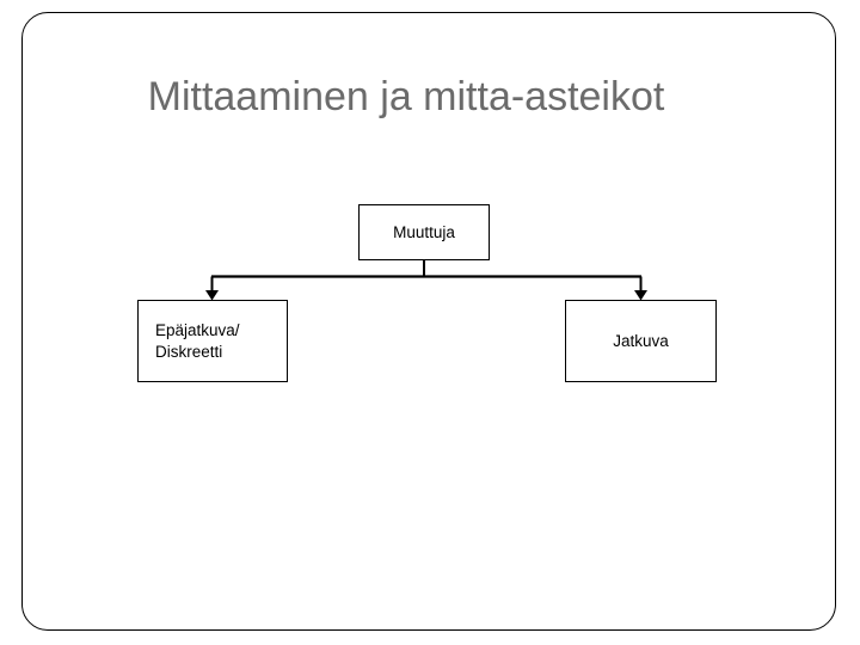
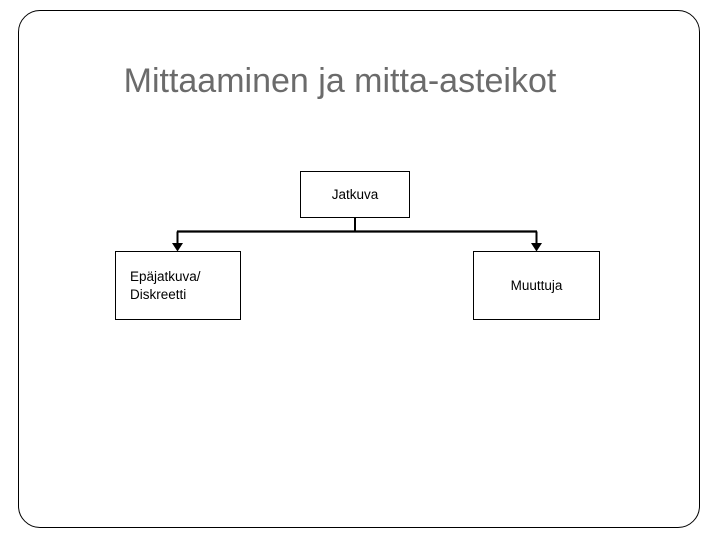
  Mittaaminen ja mitta-asteikot
- Muuttuja
+ Jatkuva
  Epäjatkuva/
  Diskreetti
- Jatkuva
+ Muuttuja
